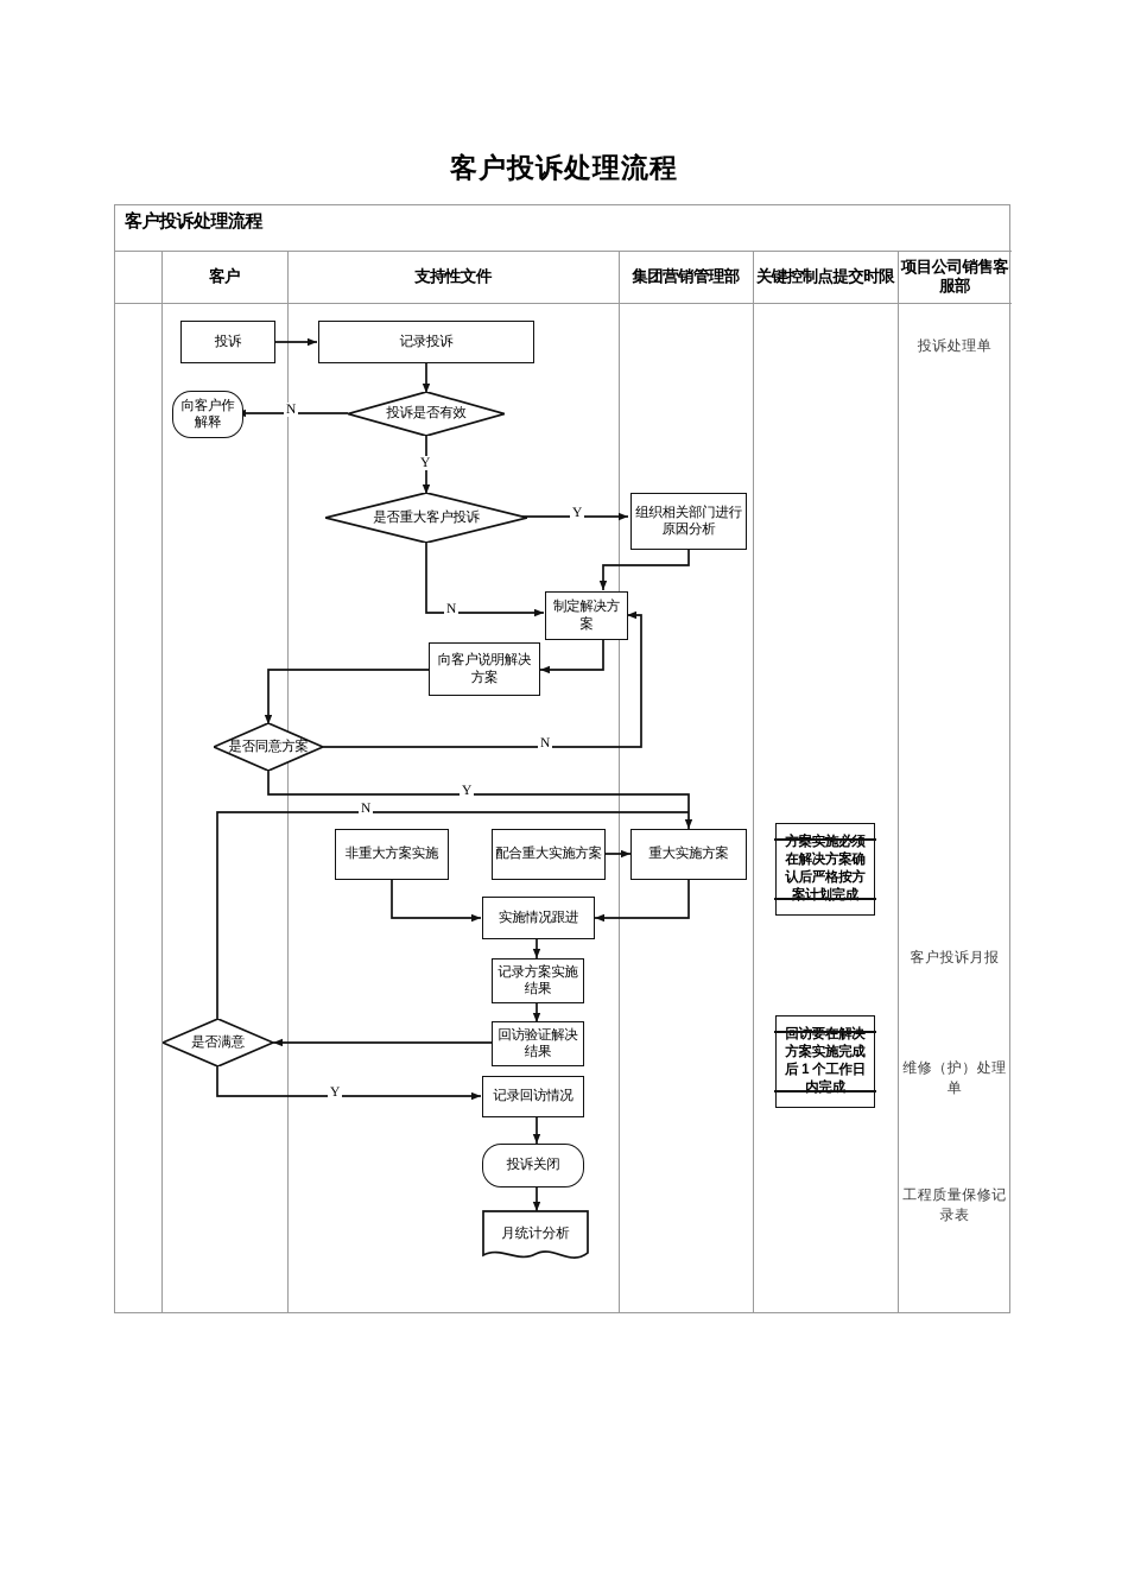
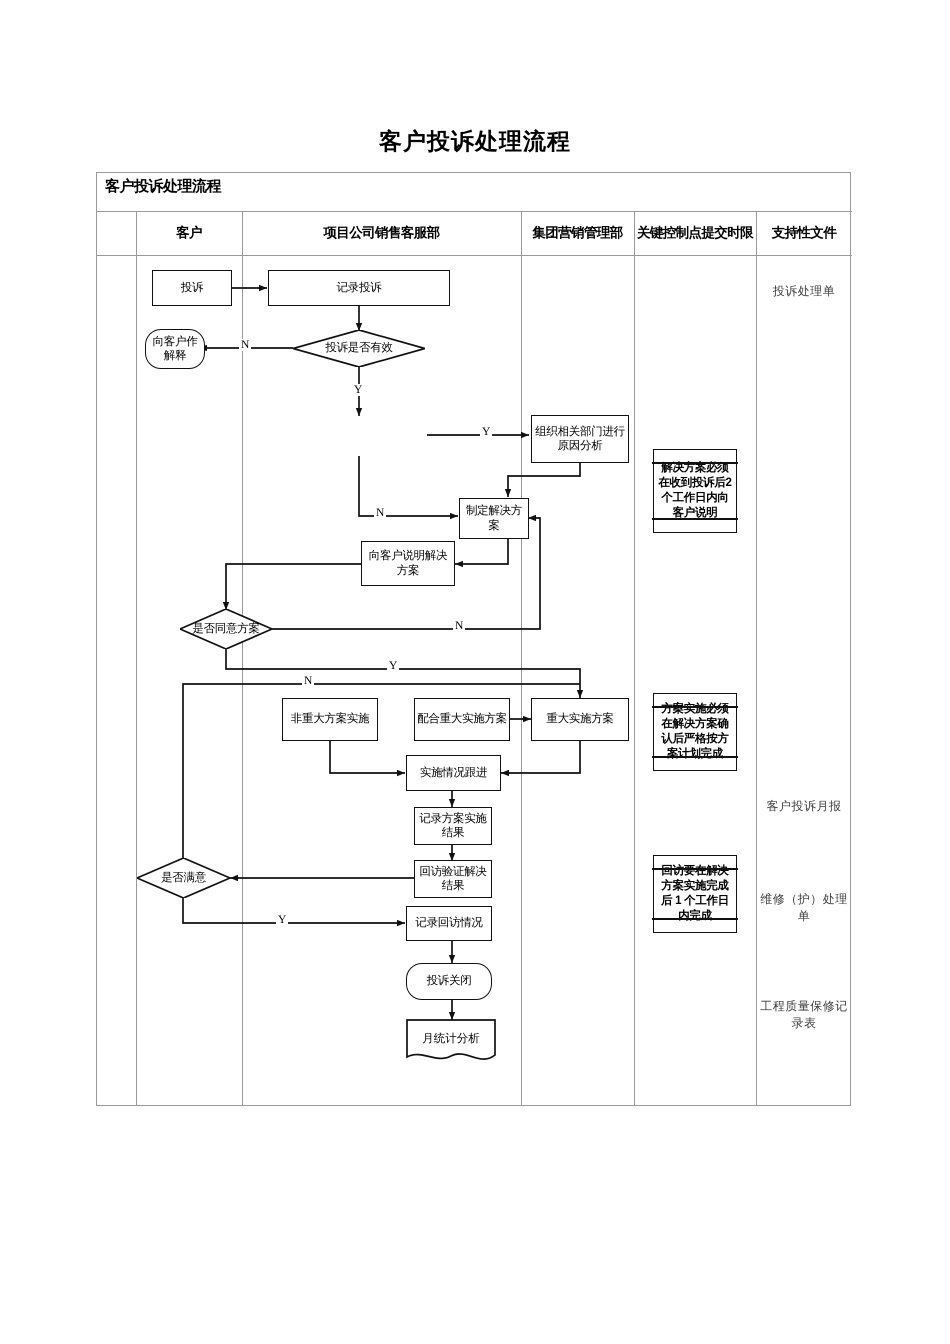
  客户投诉处理流程
  客户投诉处理流程
  客户
- 支持性文件
+ 项目公司销售客服部
  集团营销管理部
  关键控制点提交时限
- 项目公司销售客服部
+ 支持性文件
  N
  Y
  Y
  N
  N
  Y
  N
  Y
  投诉
  记录投诉
  向客户作解释
  投诉是否有效
- 是否重大客户投诉
  组织相关部门进行原因分析
  制定解决方案
  向客户说明解决方案
  是否同意方案
  非重大方案实施
  配合重大实施方案
  重大实施方案
  实施情况跟进
  记录方案实施结果
  回访验证解决结果
  是否满意
  记录回访情况
  投诉关闭
  月统计分析
+ 解决方案必须在收到投诉后2个工作日内向客户说明
  方案实施必须在解决方案确认后严格按方案计划完成
  回访要在解决方案实施完成后 1 个工作日内完成
  投诉处理单
  客户投诉月报
  维修（护）处理单
  工程质量保修记录表
